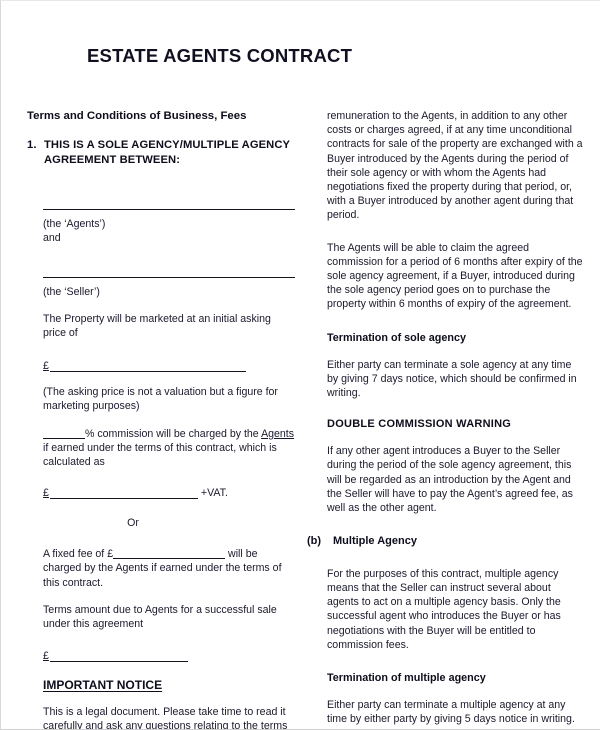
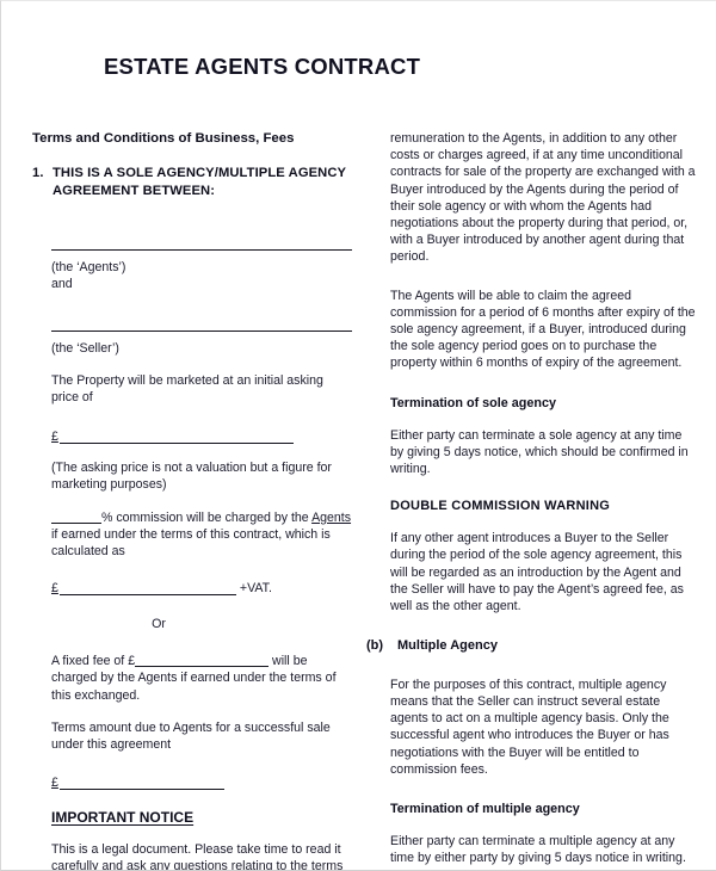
  ESTATE AGENTS CONTRACT
  Terms and Conditions of Business, Fees
  1.
  THIS IS A SOLE AGENCY/MULTIPLE AGENCY AGREEMENT BETWEEN:
  (the ‘Agents’)
  and
  (the ‘Seller’)
  The Property will be marketed at an initial asking price of
  £
  (The asking price is not a valuation but a figure for marketing purposes)
  % commission will be charged by the Agents if earned under the terms of this contract, which is calculated as
  £
  +VAT.
  Or
- A fixed fee of £ will be charged by the Agents if earned under the terms of this contract.
+ A fixed fee of £ will be charged by the Agents if earned under the terms of this exchanged.
  Terms amount due to Agents for a successful sale under this agreement
  £
  IMPORTANT NOTICE
  This is a legal document. Please take time to read it carefully and ask any questions relating to the terms
- remuneration to the Agents, in addition to any other costs or charges agreed, if at any time unconditional contracts for sale of the property are exchanged with a Buyer introduced by the Agents during the period of their sole agency or with whom the Agents had negotiations fixed the property during that period, or, with a Buyer introduced by another agent during that period.
+ remuneration to the Agents, in addition to any other costs or charges agreed, if at any time unconditional contracts for sale of the property are exchanged with a Buyer introduced by the Agents during the period of their sole agency or with whom the Agents had negotiations about the property during that period, or, with a Buyer introduced by another agent during that period.
  The Agents will be able to claim the agreed commission for a period of 6 months after expiry of the sole agency agreement, if a Buyer, introduced during the sole agency period goes on to purchase the property within 6 months of expiry of the agreement.
  Termination of sole agency
- Either party can terminate a sole agency at any time by giving 7 days notice, which should be confirmed in writing.
+ Either party can terminate a sole agency at any time by giving 5 days notice, which should be confirmed in writing.
  DOUBLE COMMISSION WARNING
  If any other agent introduces a Buyer to the Seller during the period of the sole agency agreement, this will be regarded as an introduction by the Agent and the Seller will have to pay the Agent’s agreed fee, as well as the other agent.
  (b)
  Multiple Agency
- For the purposes of this contract, multiple agency means that the Seller can instruct several about agents to act on a multiple agency basis. Only the successful agent who introduces the Buyer or has negotiations with the Buyer will be entitled to commission fees.
+ For the purposes of this contract, multiple agency means that the Seller can instruct several estate agents to act on a multiple agency basis. Only the successful agent who introduces the Buyer or has negotiations with the Buyer will be entitled to commission fees.
  Termination of multiple agency
  Either party can terminate a multiple agency at any time by either party by giving 5 days notice in writing.
